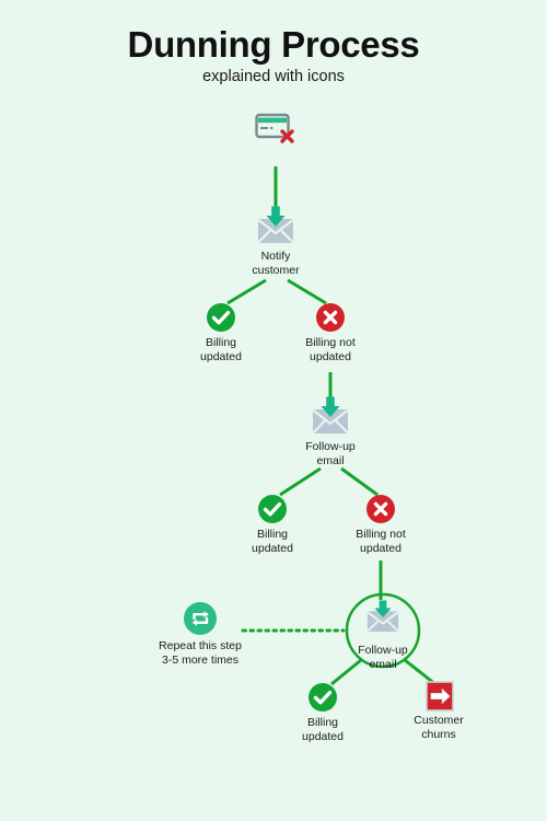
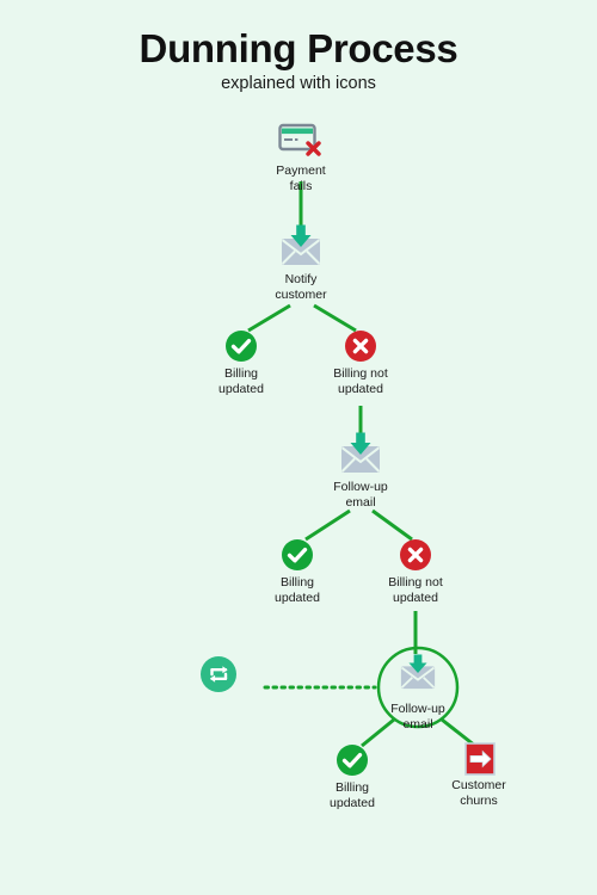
  Dunning Process
  explained with icons
+ Payment
+ fails
  Notify
  customer
  Billing
  updated
  Billing not
  updated
  Follow-up
  email
  Billing
  updated
  Billing not
  updated
- Repeat this step
- 3-5 more times
  Follow-up
  email
  Billing
  updated
  Customer
  churns
